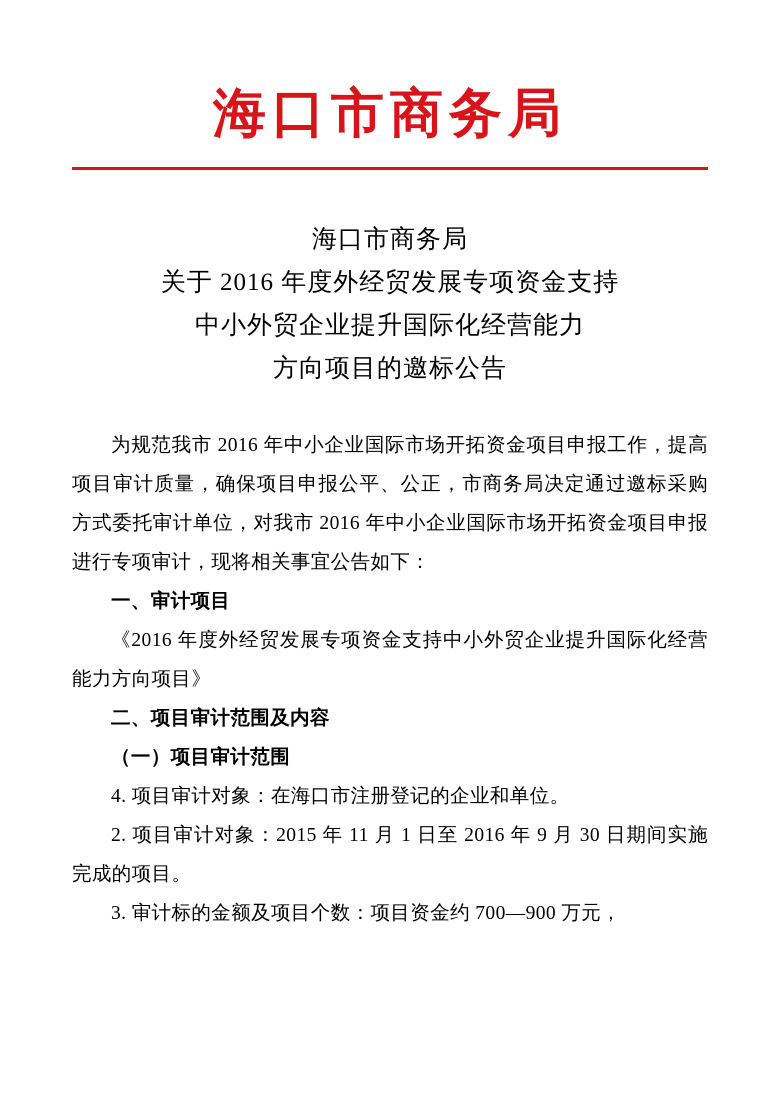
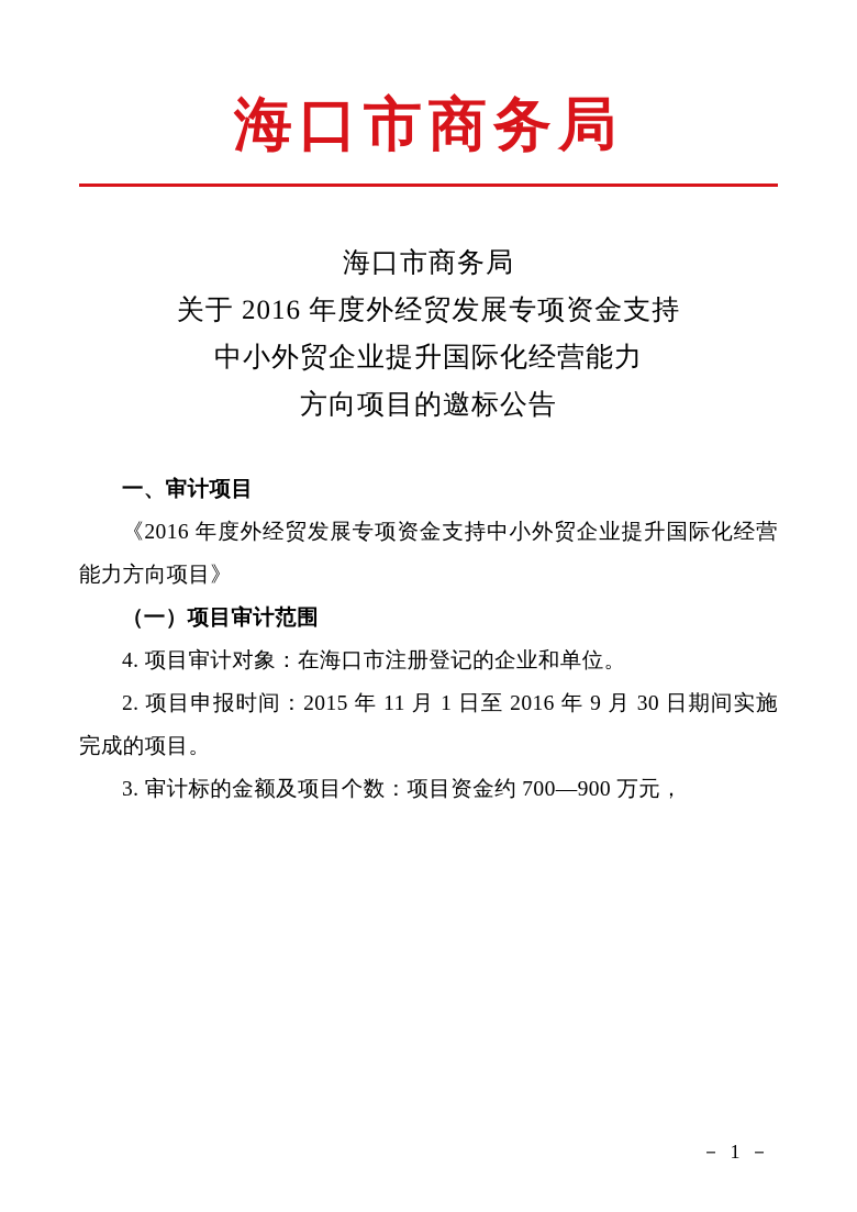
  海口市商务局
  海口市商务局
  关于 2016 年度外经贸发展专项资金支持
  中小外贸企业提升国际化经营能力
  方向项目的邀标公告
- 为规范我市 2016 年中小企业国际市场开拓资金项目申报工作，提高项目审计质量，确保项目申报公平、公正，市商务局决定通过邀标采购方式委托审计单位，对我市 2016 年中小企业国际市场开拓资金项目申报进行专项审计，现将相关事宜公告如下：
  一、审计项目
  《2016 年度外经贸发展专项资金支持中小外贸企业提升国际化经营能力方向项目》
- 二、项目审计范围及内容
  （一）项目审计范围
  4. 项目审计对象：在海口市注册登记的企业和单位。
- 2. 项目审计对象：2015 年 11 月 1 日至 2016 年 9 月 30 日期间实施完成的项目。
+ 2. 项目申报时间：2015 年 11 月 1 日至 2016 年 9 月 30 日期间实施完成的项目。
  3. 审计标的金额及项目个数：项目资金约 700—900 万元，
+ － 1 －
